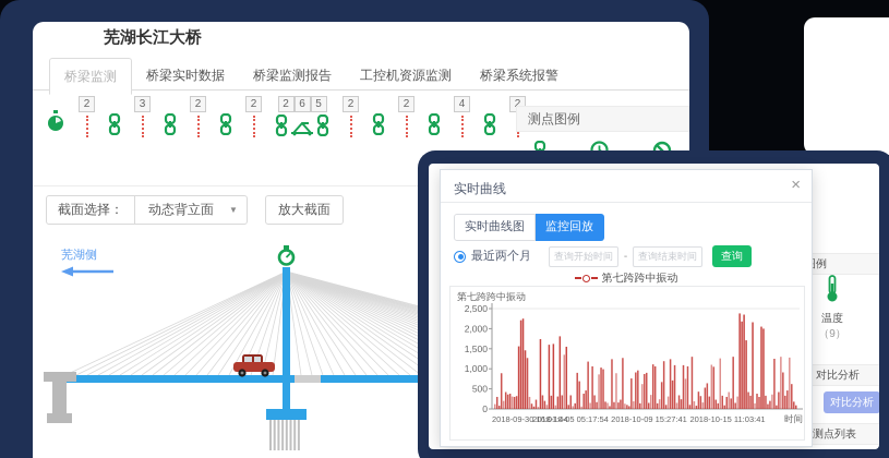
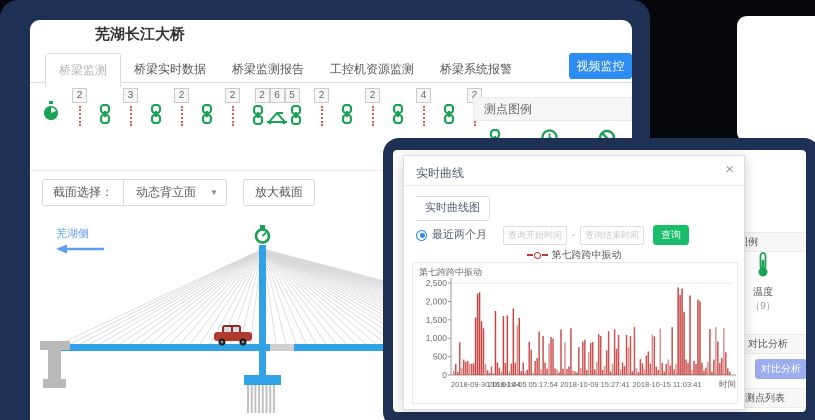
  芜湖长江大桥
  桥梁监测
  桥梁实时数据
  桥梁监测报告
  工控机资源监测
  桥梁系统报警
+ 视频监控
  2
  3
  2
  2
  2
  6
  5
  2
  2
  4
  2
  测点图例
  截面选择：
  动态背立面
  ▼
  放大截面
  芜湖侧
  温度
  （9）
  对比分析
  对比分析
  测点列表
  实时曲线
  ×
  实时曲线图
- 监控回放
  最近两个月
  查询开始时间
  -
  查询结束时间
  查询
  第七跨跨中振动
  第七跨跨中振动
  0
  500
  1,000
  1,500
  2,000
  2,500
  2018-09-30 16:01:44
  2018-10-05 05:17:54
  2018-10-09 15:27:41
  2018-10-15 11:03:41
  时间
